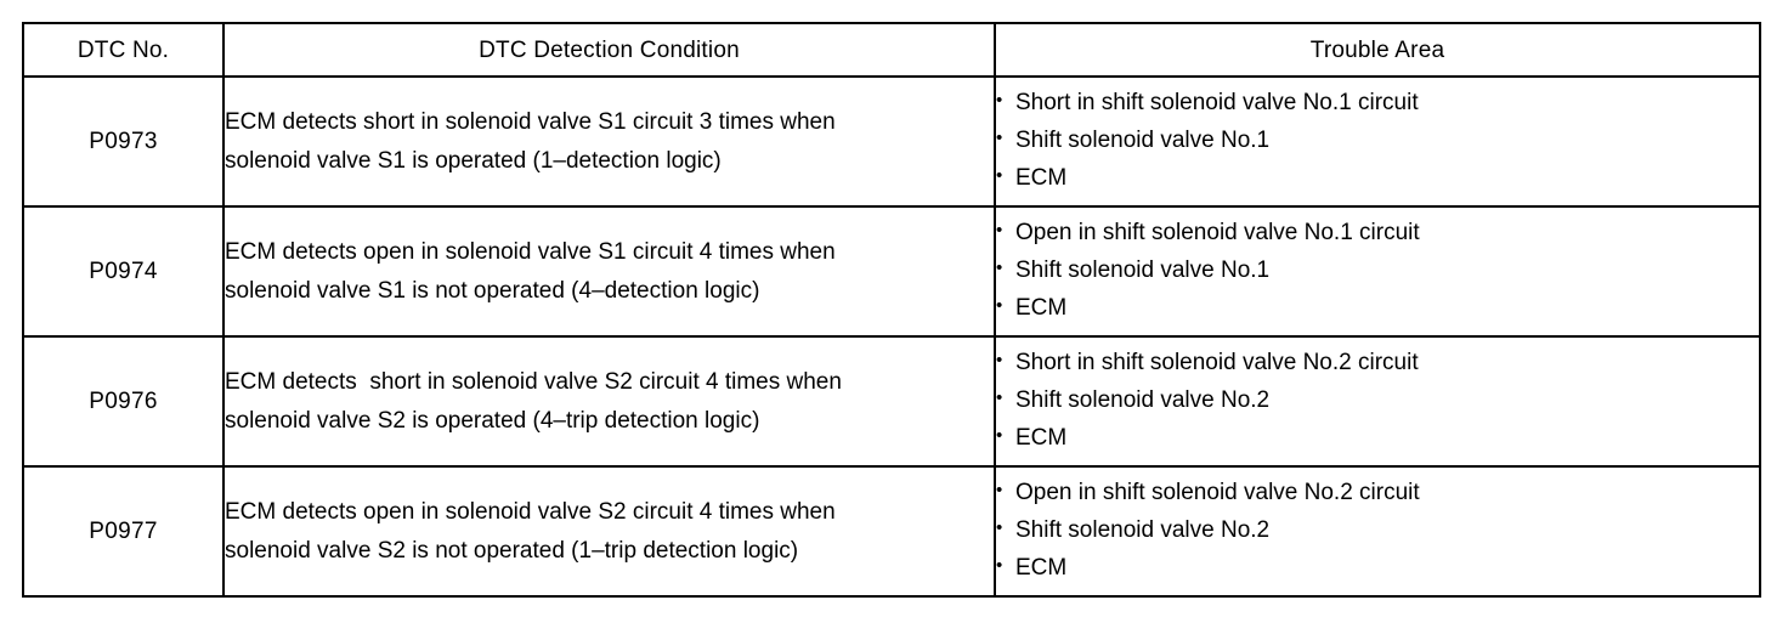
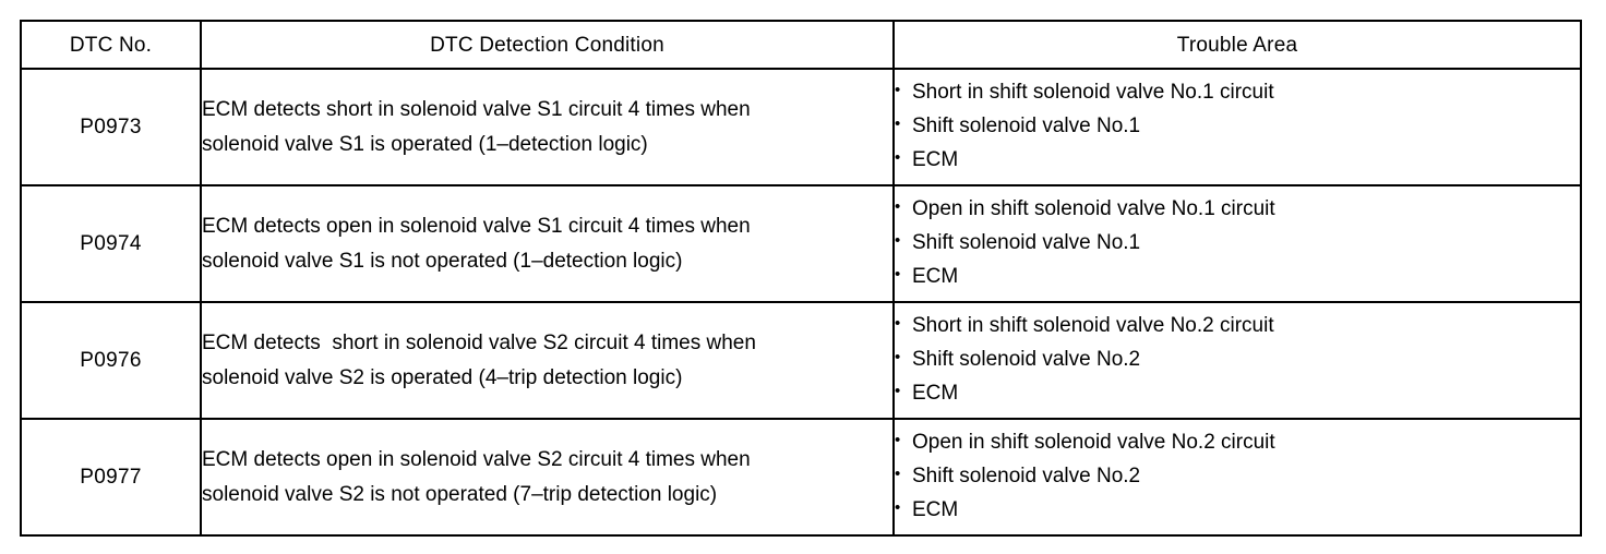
  DTC No.	DTC Detection Condition	Trouble Area
- P0973	ECM detects short in solenoid valve S1 circuit 3 times when solenoid valve S1 is operated (1–detection logic)	• Short in shift solenoid valve No.1 circuit • Shift solenoid valve No.1 • ECM
+ P0973	ECM detects short in solenoid valve S1 circuit 4 times when solenoid valve S1 is operated (1–detection logic)	• Short in shift solenoid valve No.1 circuit • Shift solenoid valve No.1 • ECM
- P0974	ECM detects open in solenoid valve S1 circuit 4 times when solenoid valve S1 is not operated (4–detection logic)	• Open in shift solenoid valve No.1 circuit • Shift solenoid valve No.1 • ECM
+ P0974	ECM detects open in solenoid valve S1 circuit 4 times when solenoid valve S1 is not operated (1–detection logic)	• Open in shift solenoid valve No.1 circuit • Shift solenoid valve No.1 • ECM
  P0976	ECM detects short in solenoid valve S2 circuit 4 times when solenoid valve S2 is operated (4–trip detection logic)	• Short in shift solenoid valve No.2 circuit • Shift solenoid valve No.2 • ECM
- P0977	ECM detects open in solenoid valve S2 circuit 4 times when solenoid valve S2 is not operated (1–trip detection logic)	• Open in shift solenoid valve No.2 circuit • Shift solenoid valve No.2 • ECM
+ P0977	ECM detects open in solenoid valve S2 circuit 4 times when solenoid valve S2 is not operated (7–trip detection logic)	• Open in shift solenoid valve No.2 circuit • Shift solenoid valve No.2 • ECM
